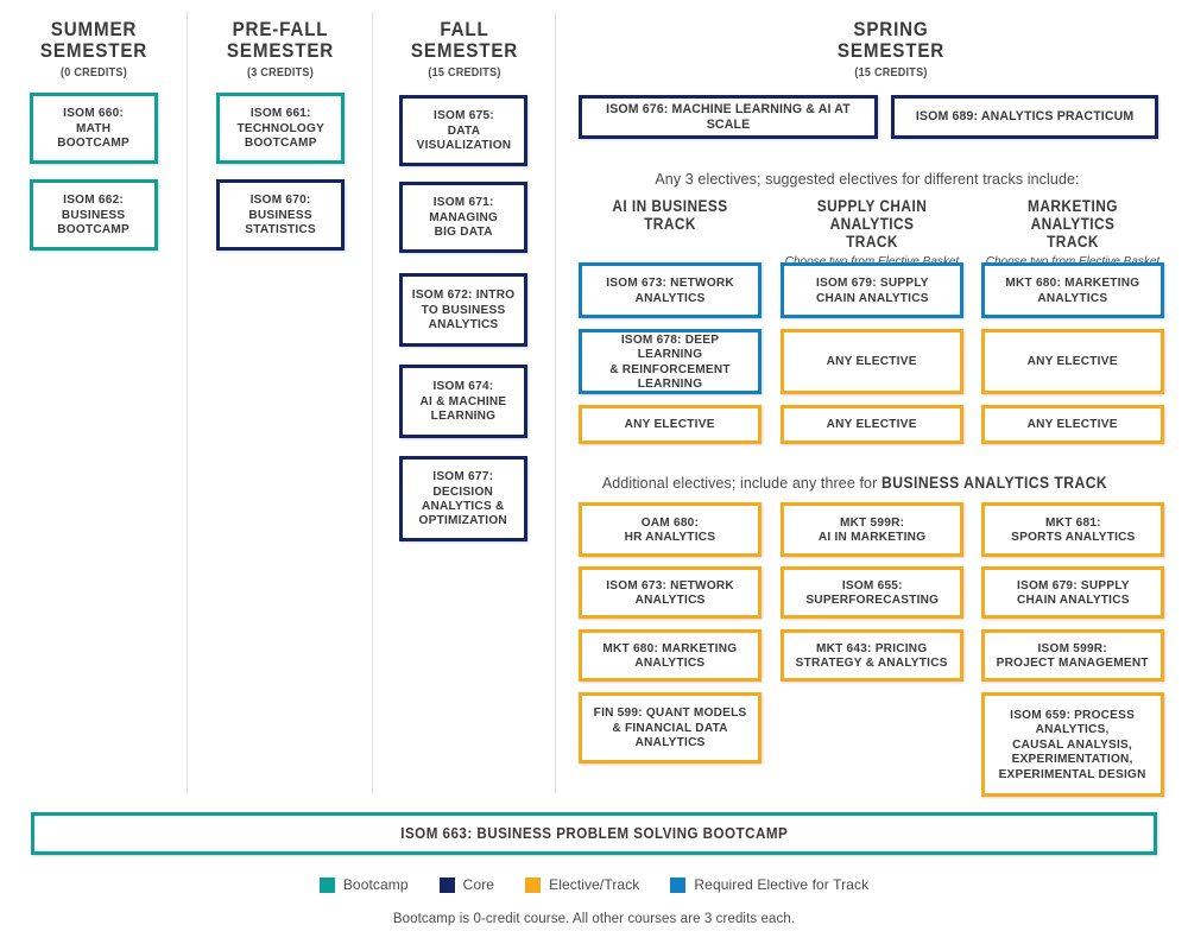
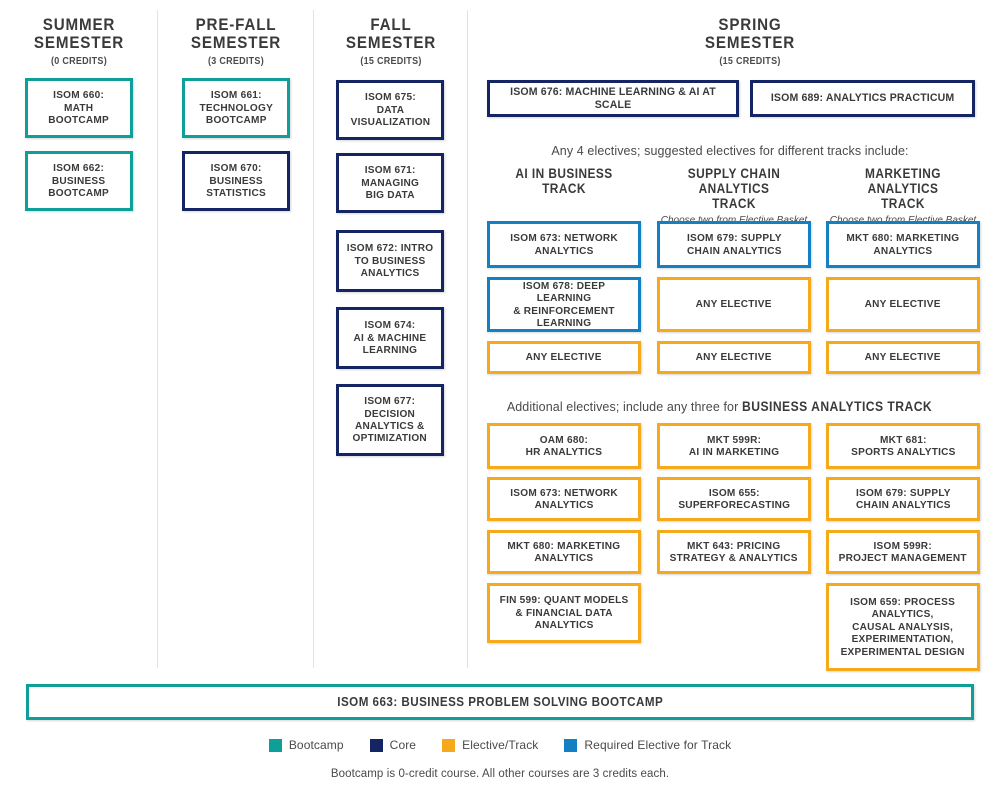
  SUMMER
  SEMESTER
  (0 CREDITS)
  ISOM 660:
  MATH
  BOOTCAMP
  ISOM 662:
  BUSINESS
  BOOTCAMP
  PRE-FALL
  SEMESTER
  (3 CREDITS)
  ISOM 661:
  TECHNOLOGY
  BOOTCAMP
  ISOM 670:
  BUSINESS
  STATISTICS
  FALL
  SEMESTER
  (15 CREDITS)
  ISOM 675:
  DATA
  VISUALIZATION
  ISOM 671:
  MANAGING
  BIG DATA
  ISOM 672: INTRO
  TO BUSINESS
  ANALYTICS
  ISOM 674:
  AI & MACHINE
  LEARNING
  ISOM 677:
  DECISION
  ANALYTICS &
  OPTIMIZATION
  SPRING
  SEMESTER
  (15 CREDITS)
  ISOM 676: MACHINE LEARNING & AI AT SCALE
  ISOM 689: ANALYTICS PRACTICUM
- Any 3 electives; suggested electives for different tracks include:
+ Any 4 electives; suggested electives for different tracks include:
  AI IN BUSINESS
  TRACK
  SUPPLY CHAIN ANALYTICS
  TRACK
  Choose two from Elective Basket
  MARKETING ANALYTICS
  TRACK
  Choose two from Elective Basket
  ISOM 673: NETWORK
  ANALYTICS
  ISOM 678: DEEP LEARNING
  & REINFORCEMENT
  LEARNING
  ANY ELECTIVE
  ISOM 679: SUPPLY
  CHAIN ANALYTICS
  ANY ELECTIVE
  ANY ELECTIVE
  MKT 680: MARKETING
  ANALYTICS
  ANY ELECTIVE
  ANY ELECTIVE
  Additional electives; include any three for BUSINESS ANALYTICS TRACK
  OAM 680:
  HR ANALYTICS
  ISOM 673: NETWORK
  ANALYTICS
  MKT 680: MARKETING
  ANALYTICS
  FIN 599: QUANT MODELS
  & FINANCIAL DATA
  ANALYTICS
  MKT 599R:
  AI IN MARKETING
  ISOM 655:
  SUPERFORECASTING
  MKT 643: PRICING
  STRATEGY & ANALYTICS
  MKT 681:
  SPORTS ANALYTICS
  ISOM 679: SUPPLY
  CHAIN ANALYTICS
  ISOM 599R:
  PROJECT MANAGEMENT
  ISOM 659: PROCESS
  ANALYTICS,
  CAUSAL ANALYSIS,
  EXPERIMENTATION,
  EXPERIMENTAL DESIGN
  ISOM 663: BUSINESS PROBLEM SOLVING BOOTCAMP
  Bootcamp
  Core
  Elective/Track
  Required Elective for Track
  Bootcamp is 0-credit course. All other courses are 3 credits each.
